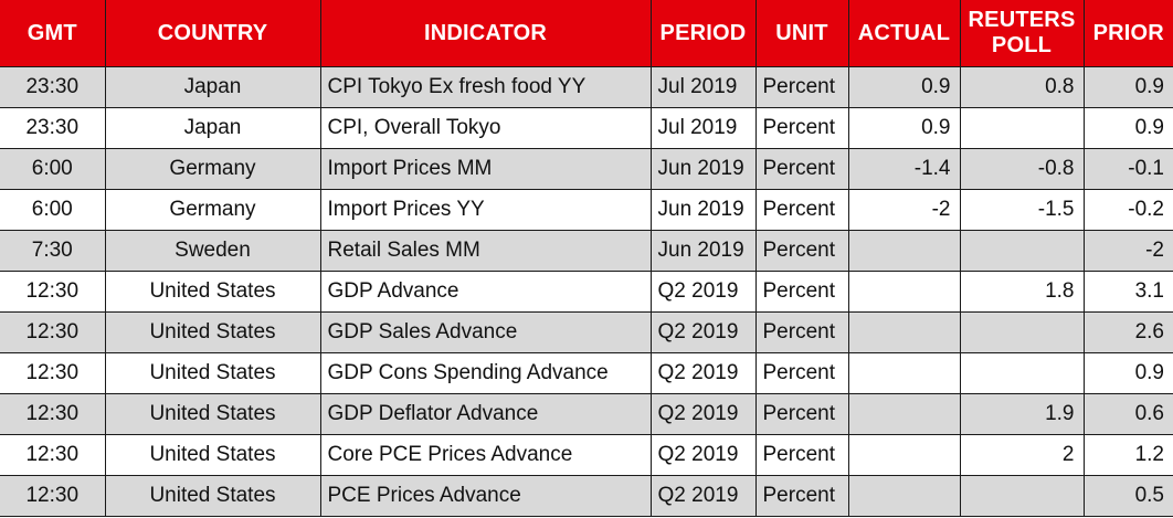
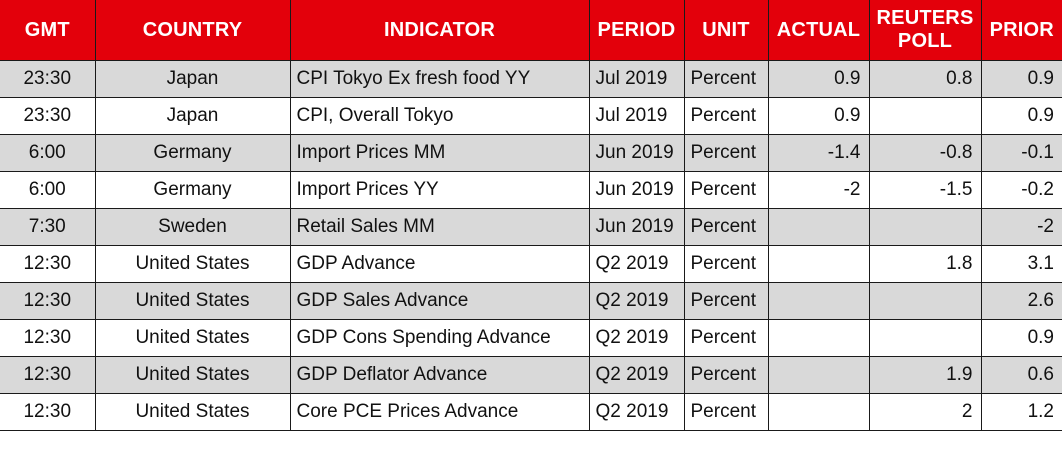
  GMT	COUNTRY	INDICATOR	PERIOD	UNIT	ACTUAL	REUTERS POLL	PRIOR
  23:30	Japan	CPI Tokyo Ex fresh food YY	Jul 2019	Percent	0.9	0.8	0.9
  23:30	Japan	CPI, Overall Tokyo	Jul 2019	Percent	0.9		0.9
  6:00	Germany	Import Prices MM	Jun 2019	Percent	-1.4	-0.8	-0.1
  6:00	Germany	Import Prices YY	Jun 2019	Percent	-2	-1.5	-0.2
  7:30	Sweden	Retail Sales MM	Jun 2019	Percent			-2
  12:30	United States	GDP Advance	Q2 2019	Percent		1.8	3.1
  12:30	United States	GDP Sales Advance	Q2 2019	Percent			2.6
  12:30	United States	GDP Cons Spending Advance	Q2 2019	Percent			0.9
  12:30	United States	GDP Deflator Advance	Q2 2019	Percent		1.9	0.6
  12:30	United States	Core PCE Prices Advance	Q2 2019	Percent		2	1.2
- 12:30	United States	PCE Prices Advance	Q2 2019	Percent			0.5
